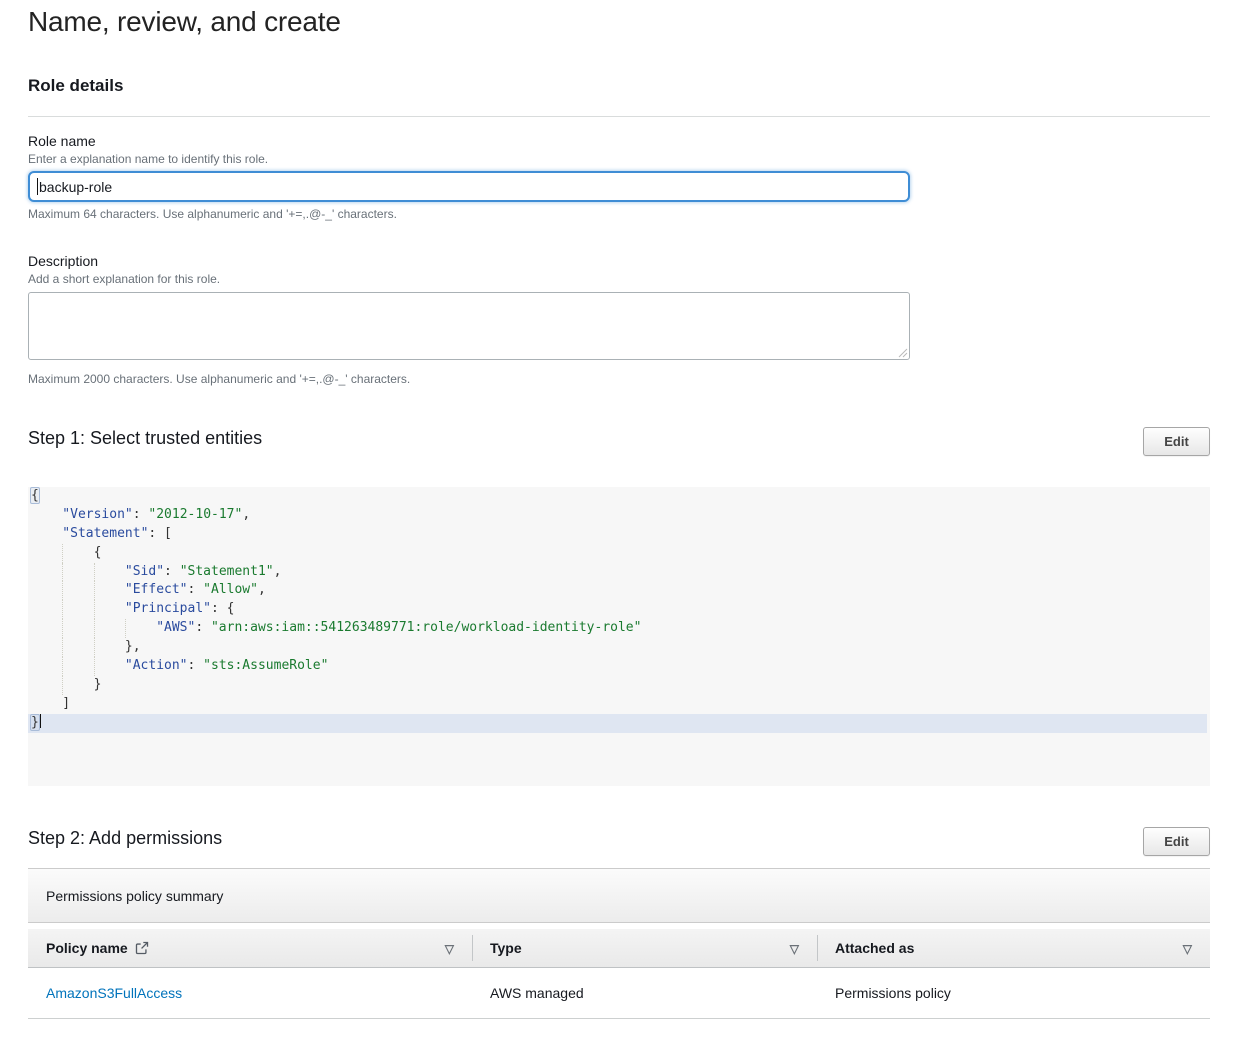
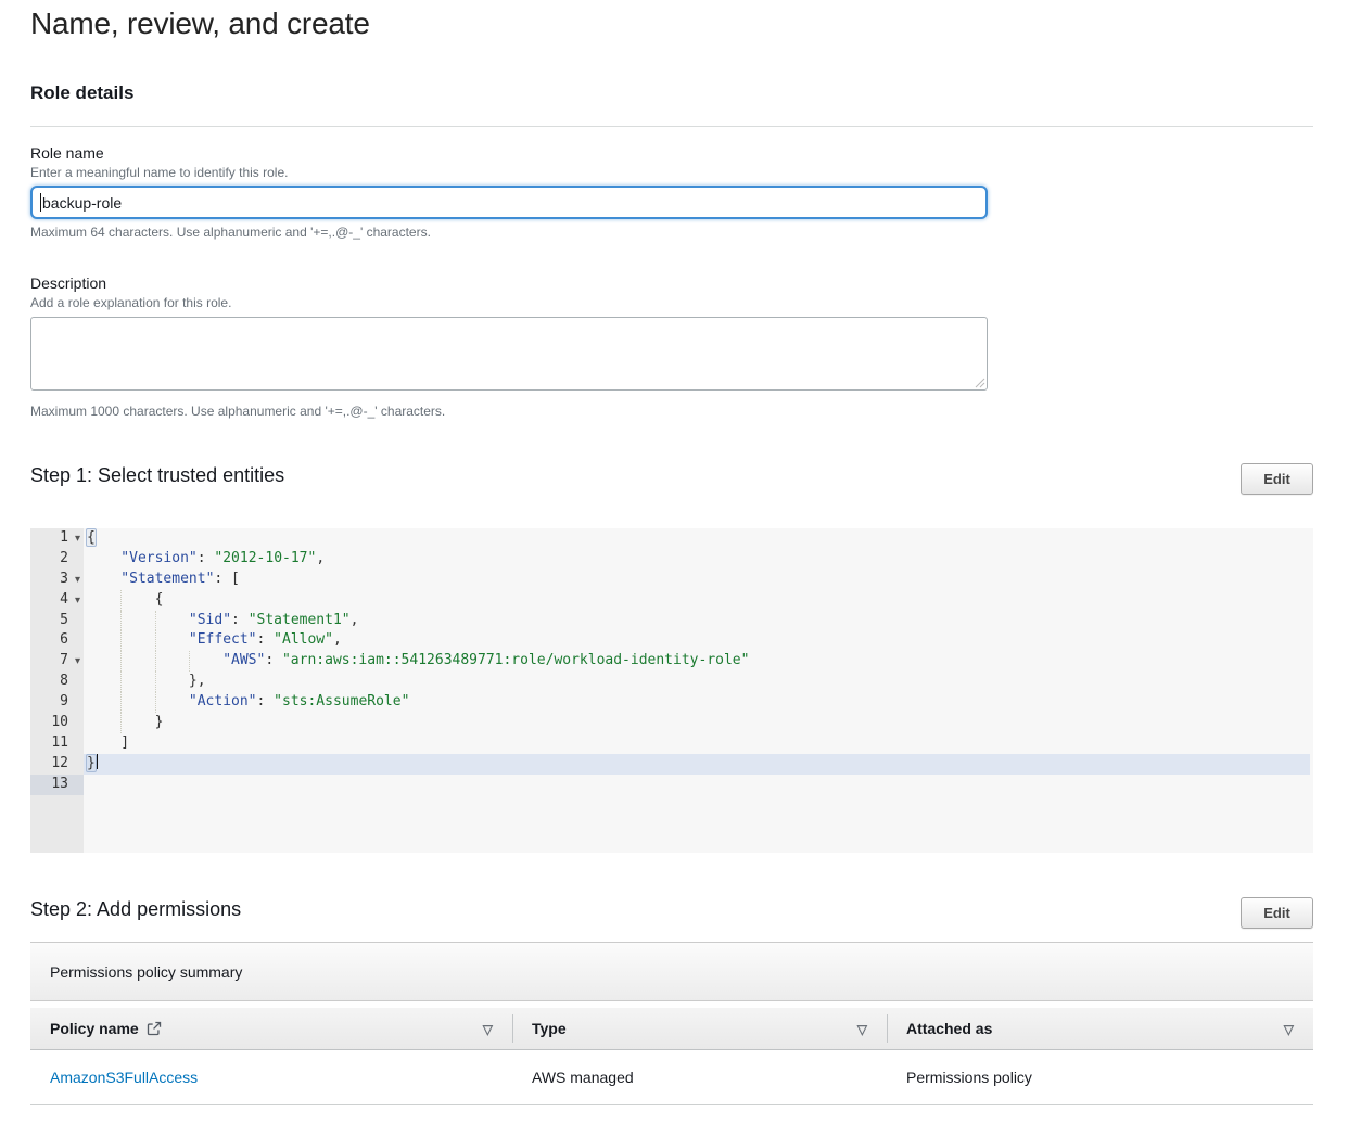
  Name, review, and create
  Role details
  Role name
- Enter a explanation name to identify this role.
+ Enter a meaningful name to identify this role.
  backup-role
  Maximum 64 characters. Use alphanumeric and '+=,.@-_' characters.
  Description
- Add a short explanation for this role.
+ Add a role explanation for this role.
- Maximum 2000 characters. Use alphanumeric and '+=,.@-_' characters.
+ Maximum 1000 characters. Use alphanumeric and '+=,.@-_' characters.
  Step 1: Select trusted entities
  Edit
+ 1
+ 2
+ 3
+ 4
+ 5
+ 6
+ 7
+ 8
+ 9
+ 10
+ 11
+ 12
+ 13
  {
  "Version": "2012-10-17",
  "Statement": [
  {
  "Sid": "Statement1",
  "Effect": "Allow",
- "Principal": {
  "AWS": "arn:aws:iam::541263489771:role/workload-identity-role"
  },
  "Action": "sts:AssumeRole"
  }
  ]
  }
  Step 2: Add permissions
  Edit
  Permissions policy summary
  Policy name
  Type
  Attached as
  AmazonS3FullAccess
  AWS managed
  Permissions policy
